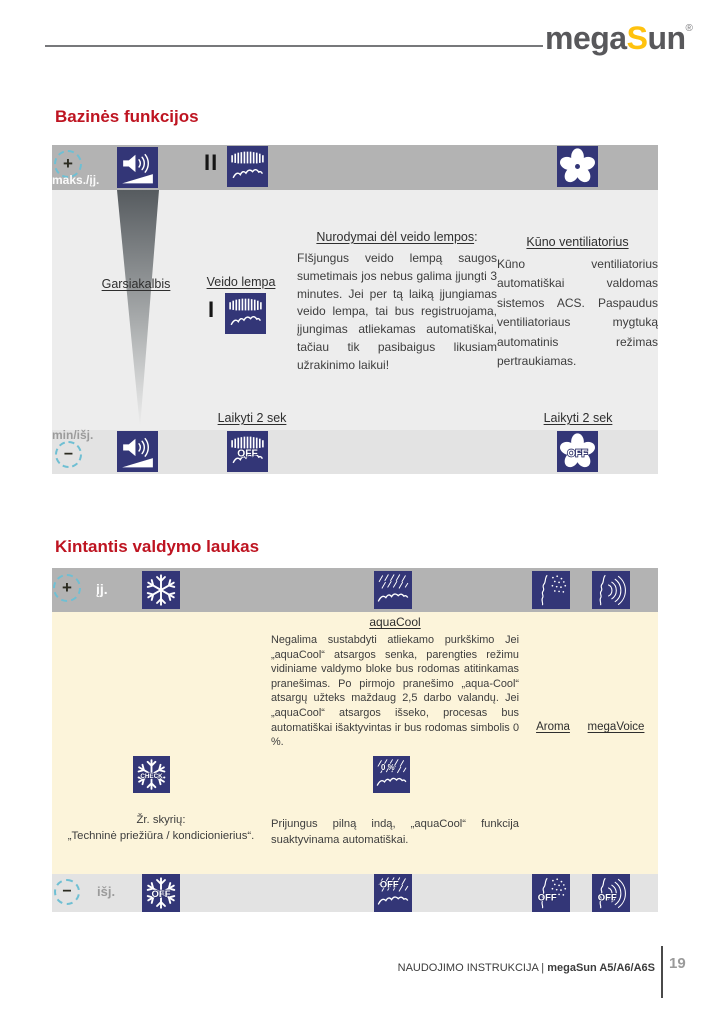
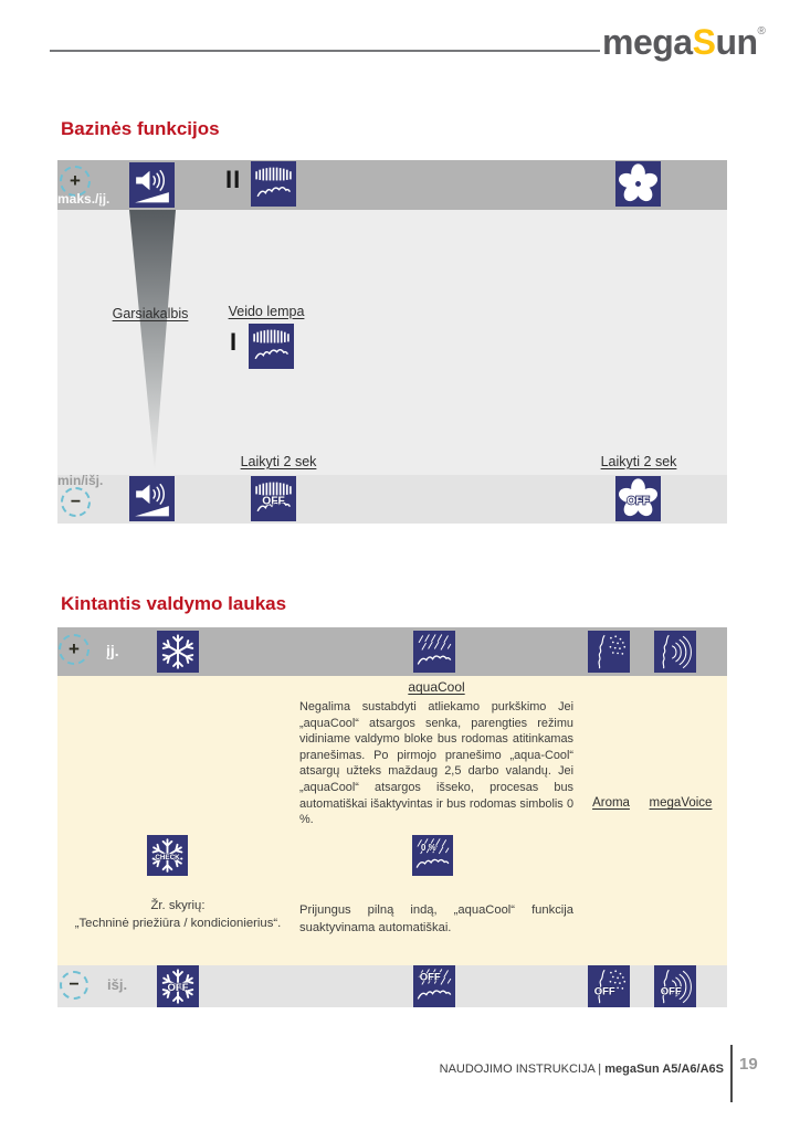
  megaSun®
  Bazinės funkcijos
  +
  maks./įj.
  II
  Garsiakalbis
  Veido lempa
  I
- Nurodymai dėl veido lempos:
- FIšjungus veido lempą saugos sumetimais jos nebus galima įjungti 3 minutes. Jei per tą laiką įjungiamas veido lempa, tai bus registruojama, įjungimas atliekamas automatiškai, tačiau tik pasibaigus likusiam užrakinimo laikui!
- Kūno ventiliatorius
- Kūno ventiliatorius automatiškai valdomas sistemos ACS. Paspaudus ventiliatoriaus mygtuką automatinis režimas pertraukiamas.
  Laikyti 2 sek
  Laikyti 2 sek
  min/išj.
  −
  OFF
  OFF
  Kintantis valdymo laukas
  +
  įj.
  Žr. skyrių:
  „Techninė priežiūra / kondicionierius“.
  aquaCool
  Negalima sustabdyti atliekamo purkškimo Jei „aquaCool“ atsargos senka, parengties režimu vidiniame valdymo bloke bus rodomas atitinkamas pranešimas. Po pirmojo pranešimo „aqua-Cool“ atsargų užteks maždaug 2,5 darbo valandų. Jei „aquaCool“ atsargos išseko, procesas bus automatiškai išaktyvintas ir bus rodomas simbolis 0 %.
  0 %
  Prijungus pilną indą, „aquaCool“ funkcija suaktyvinama automatiškai.
  Aroma
  megaVoice
  −
  išj.
  OFF
  OFF
  OFF
  OFF
  NAUDOJIMO INSTRUKCIJA | megaSun A5/A6/A6S
  19
